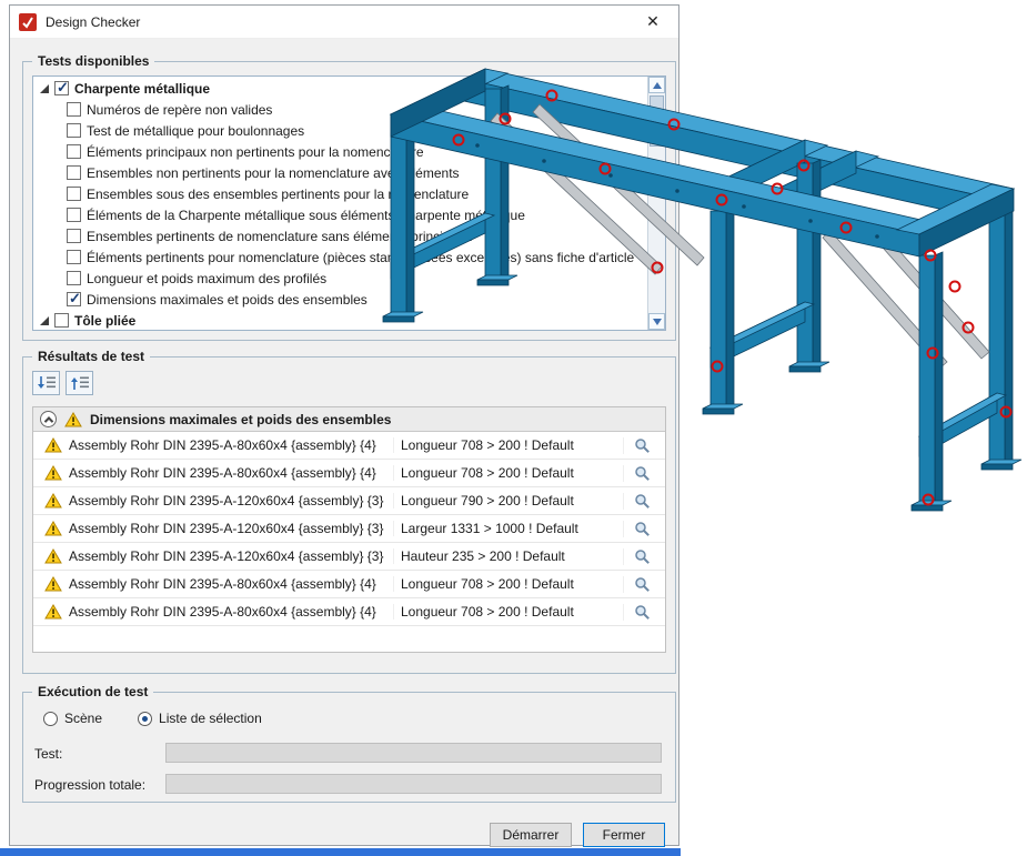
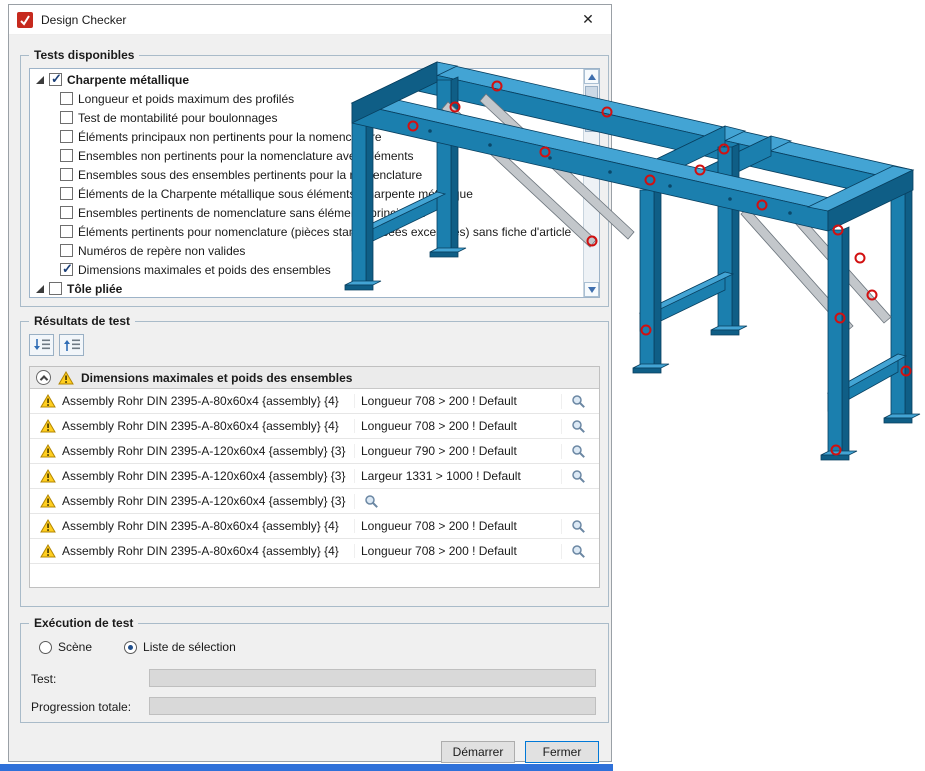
  Design Checker
  ✕
  Tests disponibles
  Charpente métallique
- Numéros de repère non valides
+ Longueur et poids maximum des profilés
- Test de métallique pour boulonnages
+ Test de montabilité pour boulonnages
  Éléments principaux non pertinents pour la nomence
  Ensembles non pertinents pour la nomenclature avéments
  Ensembles sous des ensembles pertinents pour laenclature
  Éléments de la Charpente métallique sous élémentarpente méue
  Ensembles pertinents de nomenclature sans éléme princ
  Éléments pertinents pour nomenclature (pièces staes exces) sans fiche d'article
- Longueur et poids maximum des profilés
+ Numéros de repère non valides
  Dimensions maximales et poids des ensembles
  Tôle pliée
  Résultats de test
  Dimensions maximales et poids des ensembles
  Assembly Rohr DIN 2395-A-80x60x4 {assembly} {4}
  Longueur 708 > 200 ! Default
  Assembly Rohr DIN 2395-A-80x60x4 {assembly} {4}
  Longueur 708 > 200 ! Default
  Assembly Rohr DIN 2395-A-120x60x4 {assembly} {3}
  Longueur 790 > 200 ! Default
  Assembly Rohr DIN 2395-A-120x60x4 {assembly} {3}
  Largeur 1331 > 1000 ! Default
  Assembly Rohr DIN 2395-A-120x60x4 {assembly} {3}
- Hauteur 235 > 200 ! Default
  Assembly Rohr DIN 2395-A-80x60x4 {assembly} {4}
  Longueur 708 > 200 ! Default
  Assembly Rohr DIN 2395-A-80x60x4 {assembly} {4}
  Longueur 708 > 200 ! Default
  Exécution de test
  Scène
  Liste de sélection
  Test:
  Progression totale:
  Démarrer
  Fermer
